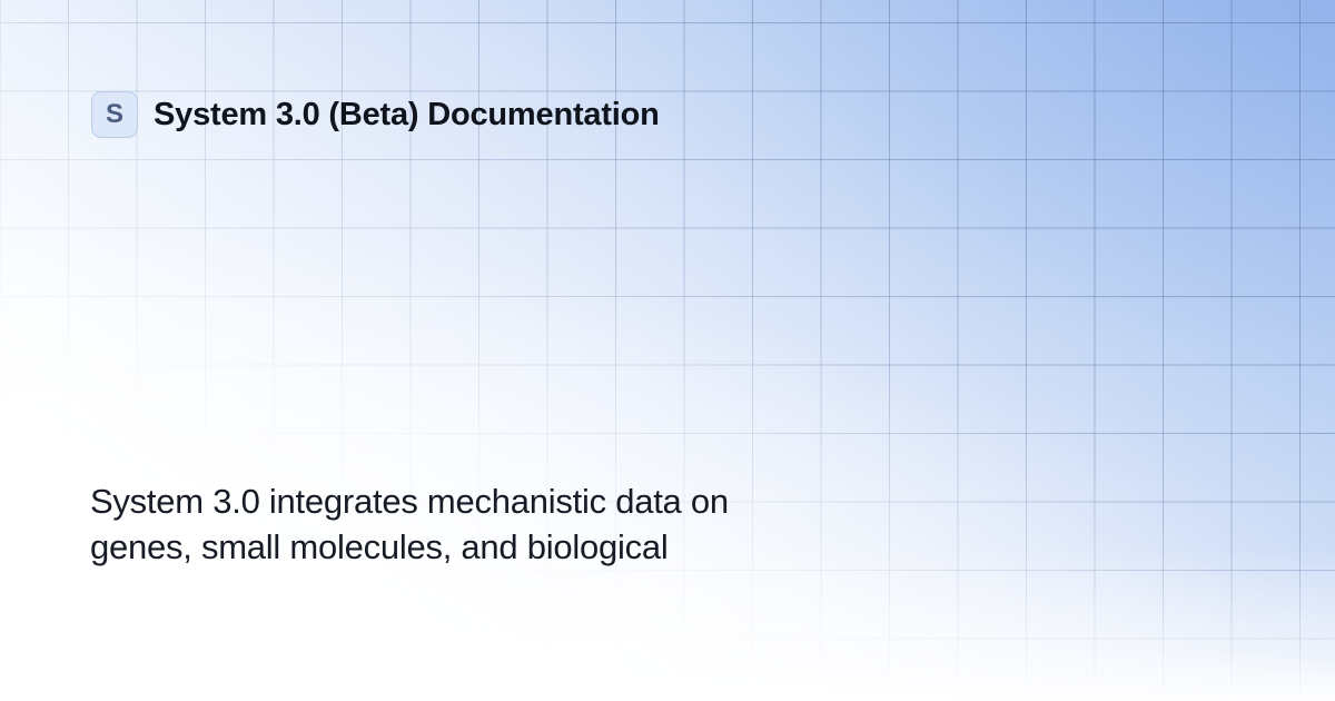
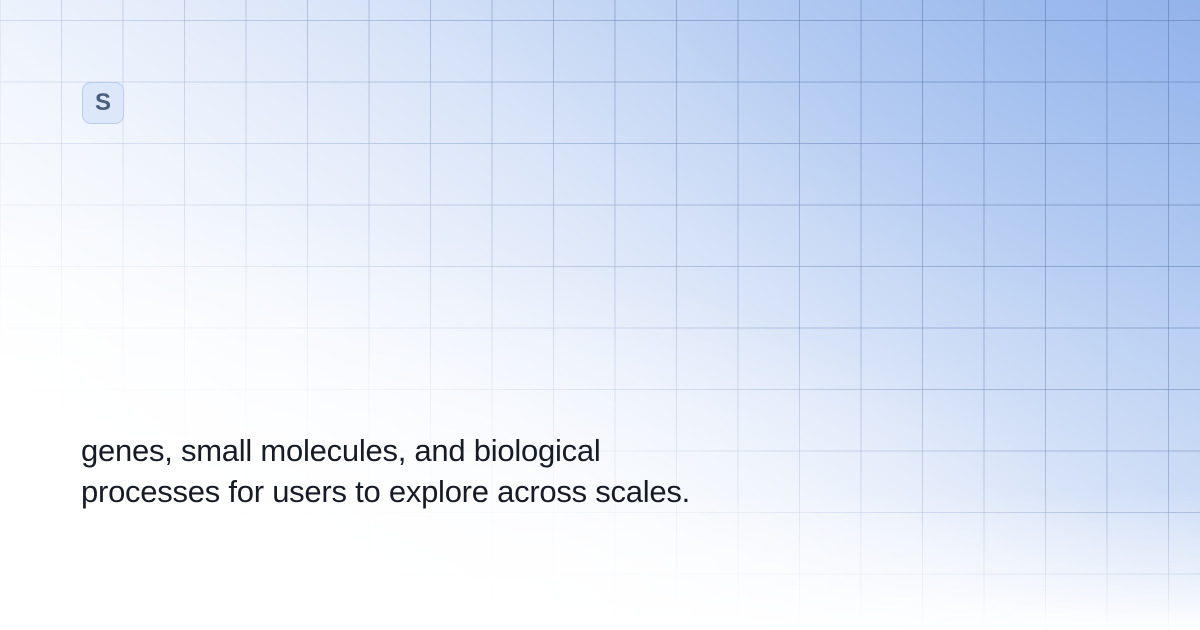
  S
- System 3.0 (Beta) Documentation
- System 3.0 integrates mechanistic data on
  genes, small molecules, and biological
+ processes for users to explore across scales.
